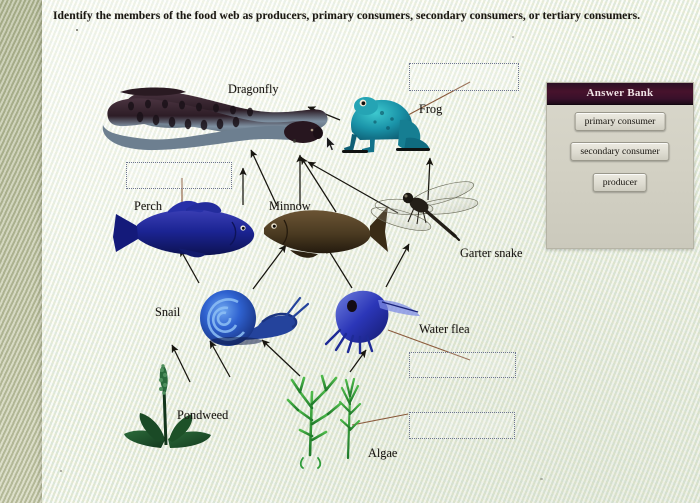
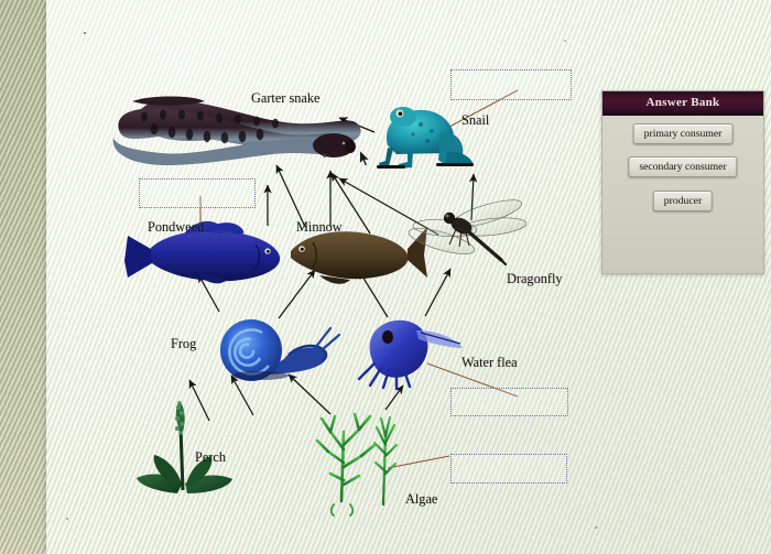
- Identify the members of the food web as producers, primary consumers, secondary consumers, or tertiary consumers.
- Dragonfly
+ Garter snake
- Frog
+ Snail
- Perch
+ Pondweed
  Minnow
- Garter snake
+ Dragonfly
- Snail
+ Frog
  Water flea
- Pondweed
+ Perch
  Algae
  Answer Bank
  primary consumer
  secondary consumer
  producer
